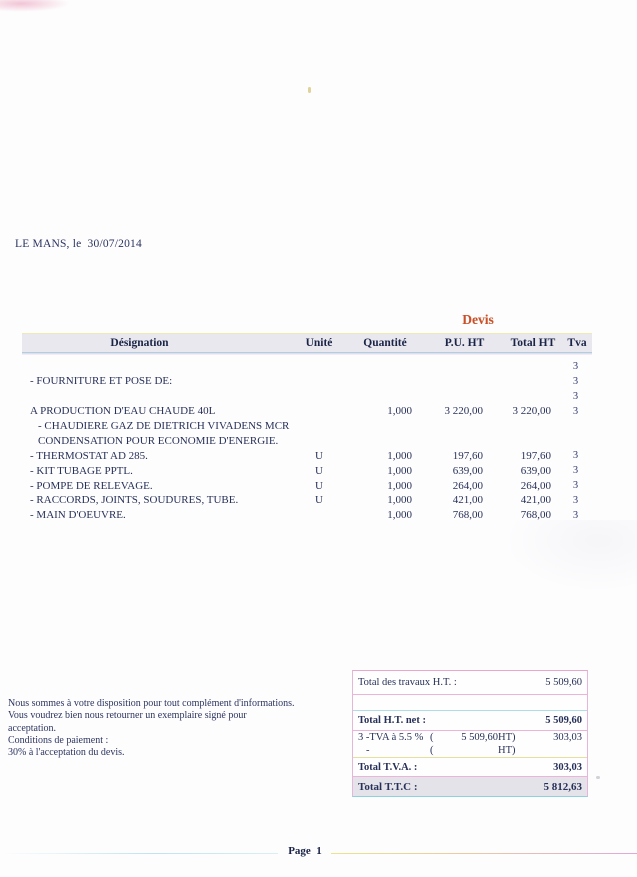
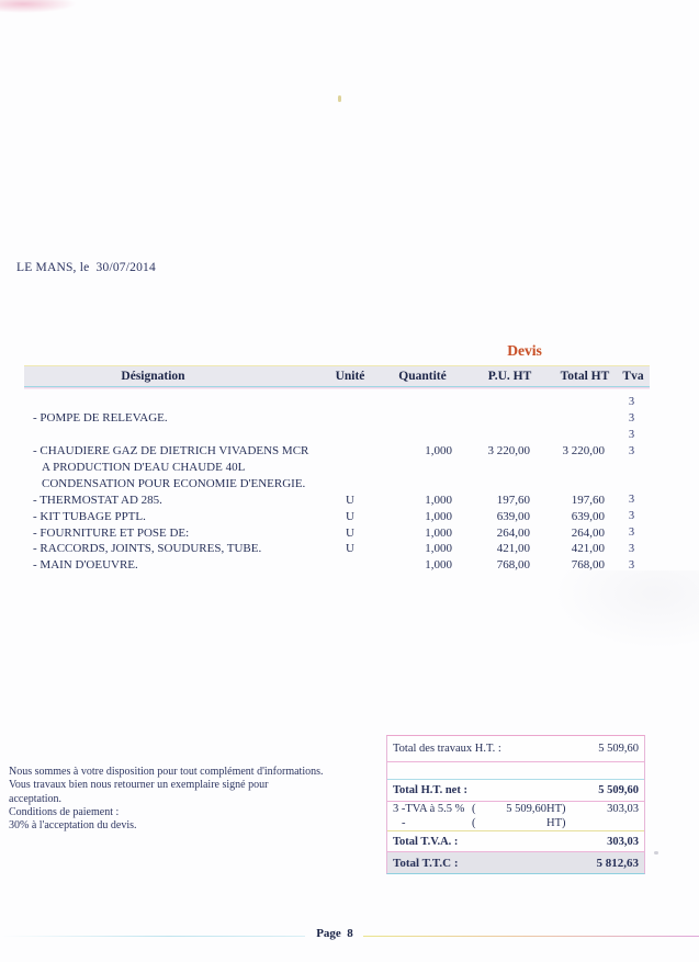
  LE MANS, le 30/07/2014
  Devis
  Désignation
  Unité
  Quantité
  P.U. HT
  Total HT
  Tva
  3
- - FOURNITURE ET POSE DE:
+ - POMPE DE RELEVAGE.
  3
  3
- A PRODUCTION D'EAU CHAUDE 40L
+ - CHAUDIERE GAZ DE DIETRICH VIVADENS MCR
  1,000
  3 220,00
  3 220,00
  3
- - CHAUDIERE GAZ DE DIETRICH VIVADENS MCR
+ A PRODUCTION D'EAU CHAUDE 40L
  CONDENSATION POUR ECONOMIE D'ENERGIE.
  - THERMOSTAT AD 285.
  U
  1,000
  197,60
  197,60
  3
  - KIT TUBAGE PPTL.
  U
  1,000
  639,00
  639,00
  3
- - POMPE DE RELEVAGE.
+ - FOURNITURE ET POSE DE:
  U
  1,000
  264,00
  264,00
  3
  - RACCORDS, JOINTS, SOUDURES, TUBE.
  U
  1,000
  421,00
  421,00
  3
  - MAIN D'OEUVRE.
  1,000
  768,00
  768,00
  3
  Nous sommes à votre disposition pour tout complément d'informations.
- Vous voudrez bien nous retourner un exemplaire signé pour
+ Vous travaux bien nous retourner un exemplaire signé pour
  acceptation.
  Conditions de paiement :
  30% à l'acceptation du devis.
  Total des travaux H.T. :
  5 509,60
  Total H.T. net :
  5 509,60
  3 -TVA à 5.5 %
  (
  5 509,60
  HT)
  303,03
  -
  (
  HT)
  Total T.V.A. :
  303,03
  Total T.T.C :
  5 812,63
- Page 1
+ Page 8
